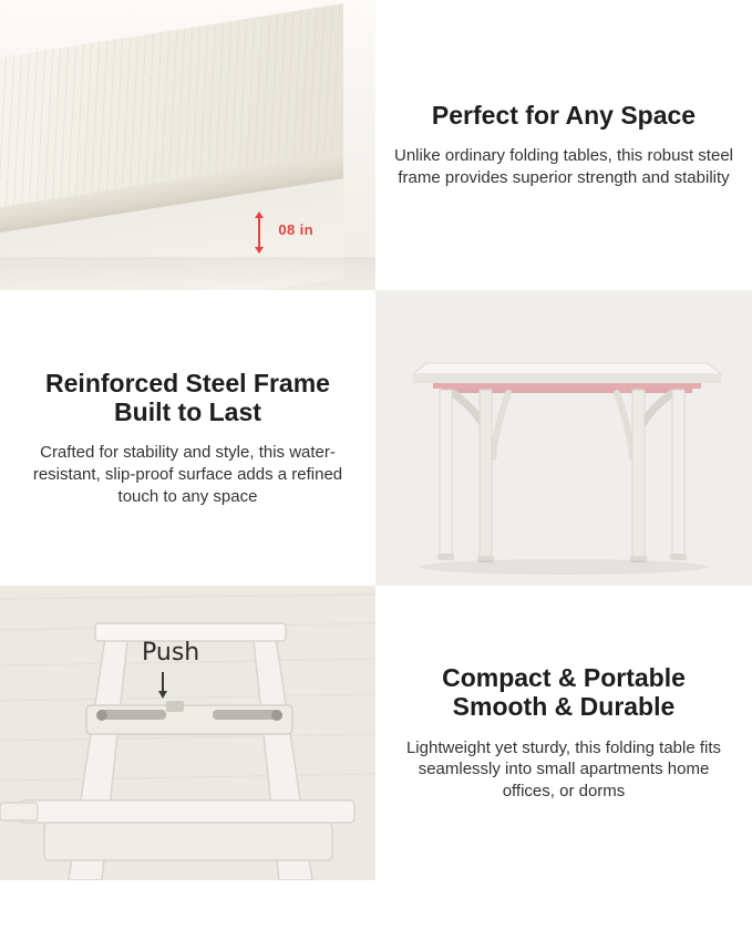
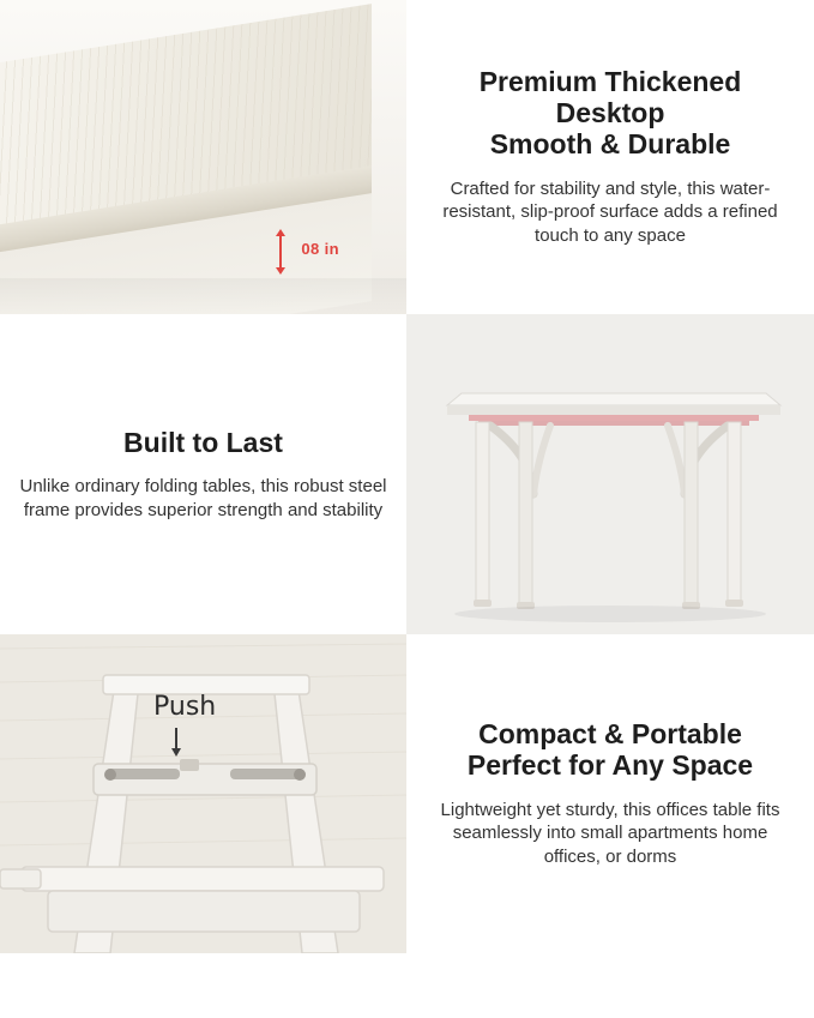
  08 in
+ Premium Thickened Desktop
- Perfect for Any Space
+ Smooth & Durable
- Unlike ordinary folding tables, this robust steel frame provides superior strength and stability
+ Crafted for stability and style, this water-resistant, slip-proof surface adds a refined touch to any space
- Reinforced Steel Frame
  Built to Last
- Crafted for stability and style, this water-resistant, slip-proof surface adds a refined touch to any space
+ Unlike ordinary folding tables, this robust steel frame provides superior strength and stability
  Push
  Compact & Portable
- Smooth & Durable
+ Perfect for Any Space
- Lightweight yet sturdy, this folding table fits seamlessly into small apartments home offices, or dorms
+ Lightweight yet sturdy, this offices table fits seamlessly into small apartments home offices, or dorms
